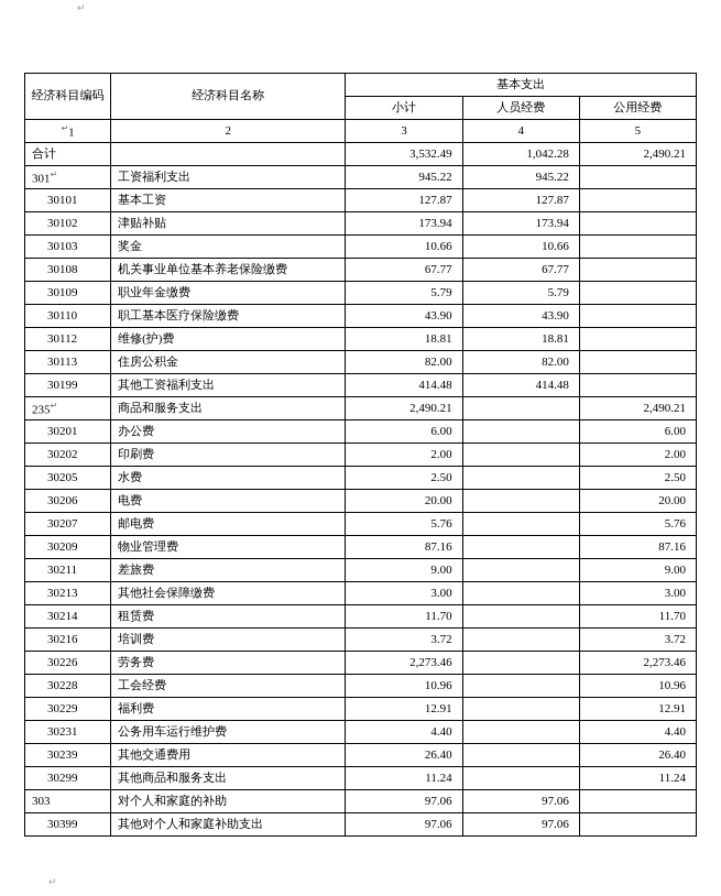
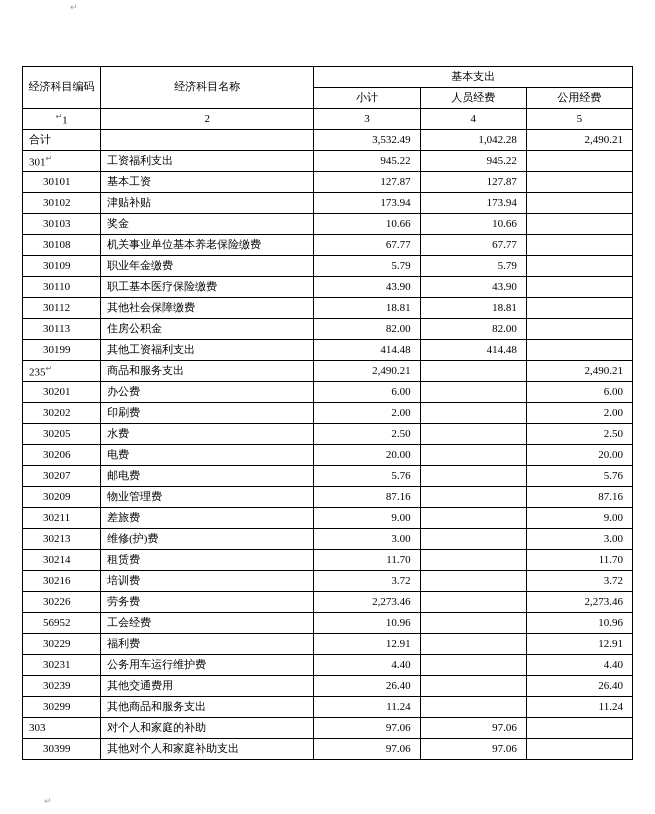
  ↵
  经济科目编码	经济科目名称	基本支出
  小计	人员经费	公用经费
  ↵1	2	3	4	5
  合计		3,532.49	1,042.28	2,490.21
  301↵	工资福利支出	945.22	945.22
  30101	基本工资	127.87	127.87
  30102	津贴补贴	173.94	173.94
  30103	奖金	10.66	10.66
  30108	机关事业单位基本养老保险缴费	67.77	67.77
  30109	职业年金缴费	5.79	5.79
  30110	职工基本医疗保险缴费	43.90	43.90
- 30112	维修(护)费	18.81	18.81
+ 30112	其他社会保障缴费	18.81	18.81
  30113	住房公积金	82.00	82.00
  30199	其他工资福利支出	414.48	414.48
  235↵	商品和服务支出	2,490.21		2,490.21
  30201	办公费	6.00		6.00
  30202	印刷费	2.00		2.00
  30205	水费	2.50		2.50
  30206	电费	20.00		20.00
  30207	邮电费	5.76		5.76
  30209	物业管理费	87.16		87.16
  30211	差旅费	9.00		9.00
- 30213	其他社会保障缴费	3.00		3.00
+ 30213	维修(护)费	3.00		3.00
  30214	租赁费	11.70		11.70
  30216	培训费	3.72		3.72
  30226	劳务费	2,273.46		2,273.46
- 30228	工会经费	10.96		10.96
+ 56952	工会经费	10.96		10.96
  30229	福利费	12.91		12.91
  30231	公务用车运行维护费	4.40		4.40
  30239	其他交通费用	26.40		26.40
  30299	其他商品和服务支出	11.24		11.24
  303	对个人和家庭的补助	97.06	97.06
  30399	其他对个人和家庭补助支出	97.06	97.06
  ↵
